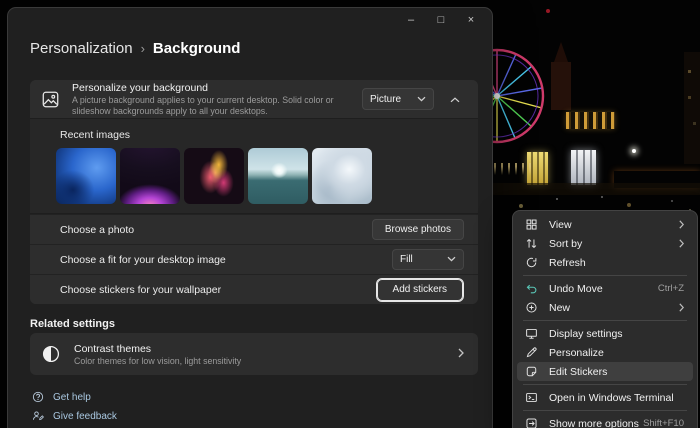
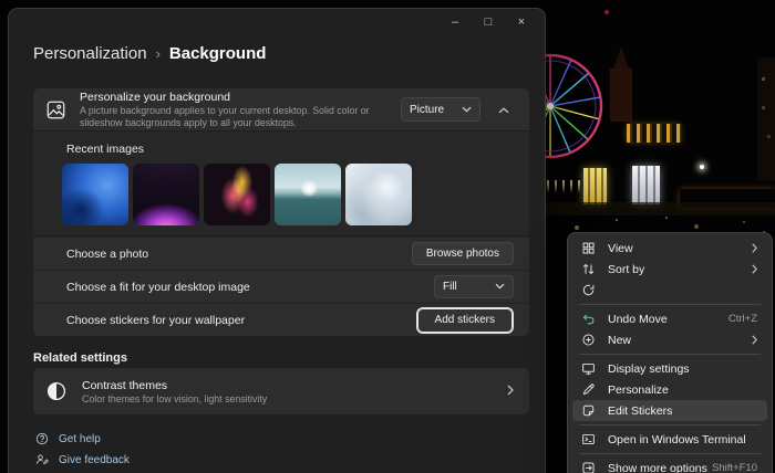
  –
  □
  ×
  Personalization
  ›
  Background
  Personalize your background
  A picture background applies to your current desktop. Solid color or slideshow backgrounds apply to all your desktops.
  Picture
  Recent images
  Choose a photo
  Browse photos
  Choose a fit for your desktop image
  Fill
  Choose stickers for your wallpaper
  Add stickers
  Related settings
  Contrast themes
  Color themes for low vision, light sensitivity
  Get help
  Give feedback
  View
  Sort by
- Refresh
  Undo Move
  Ctrl+Z
  New
  Display settings
  Personalize
  Edit Stickers
  Open in Windows Terminal
  Show more options
  Shift+F10
